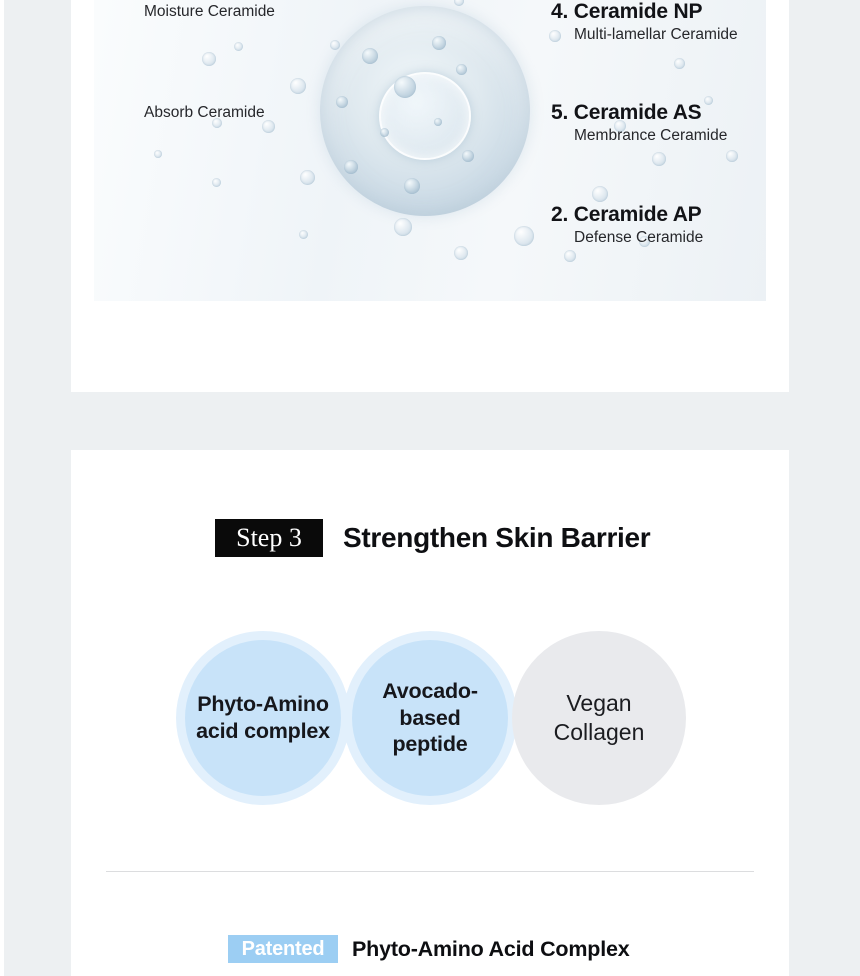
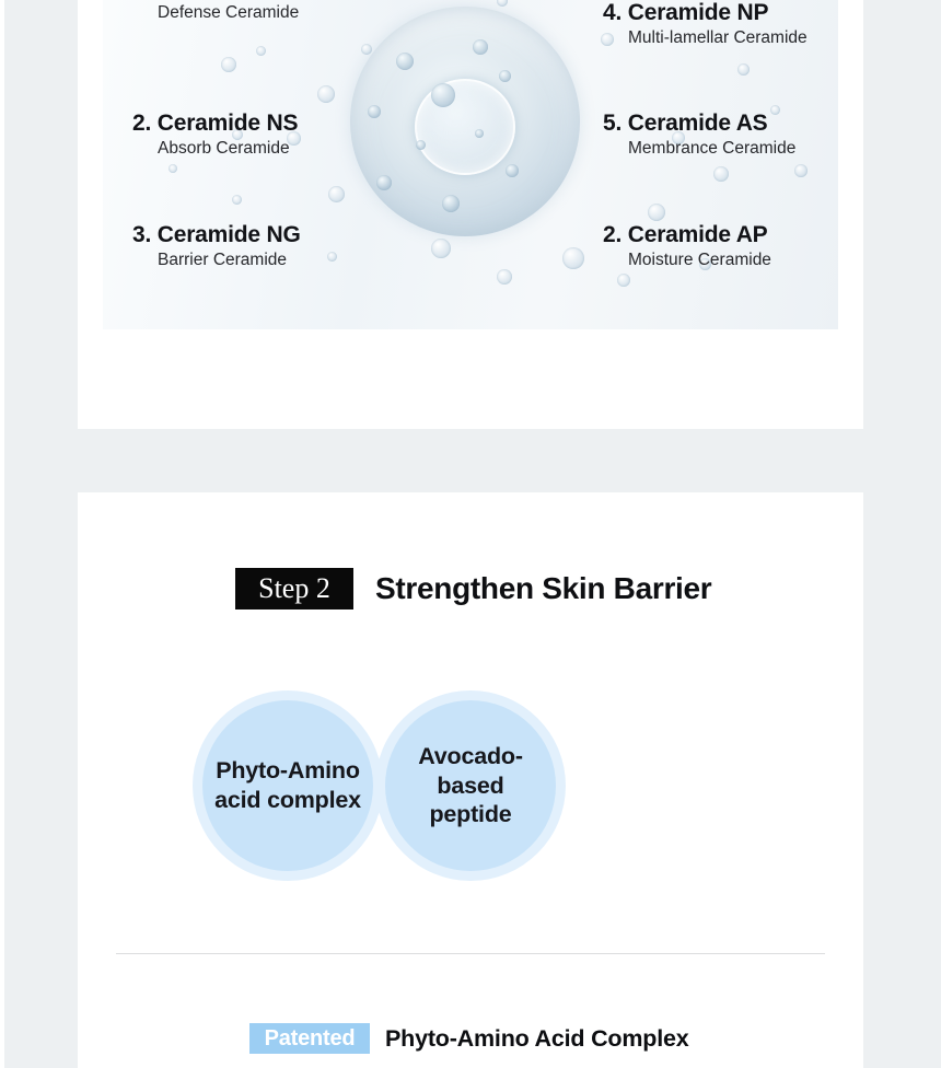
- Moisture Ceramide
+ Defense Ceramide
+ 2. Ceramide NS
  Absorb Ceramide
+ 3. Ceramide NG
+ Barrier Ceramide
  4. Ceramide NP
  Multi-lamellar Ceramide
  5. Ceramide AS
  Membrance Ceramide
  2. Ceramide AP
- Defense Ceramide
+ Moisture Ceramide
- Step 3
+ Step 2
  Strengthen Skin Barrier
  Phyto-Amino
  acid complex
  Avocado-based
  peptide
- Vegan
- Collagen
  Patented
  Phyto-Amino Acid Complex
